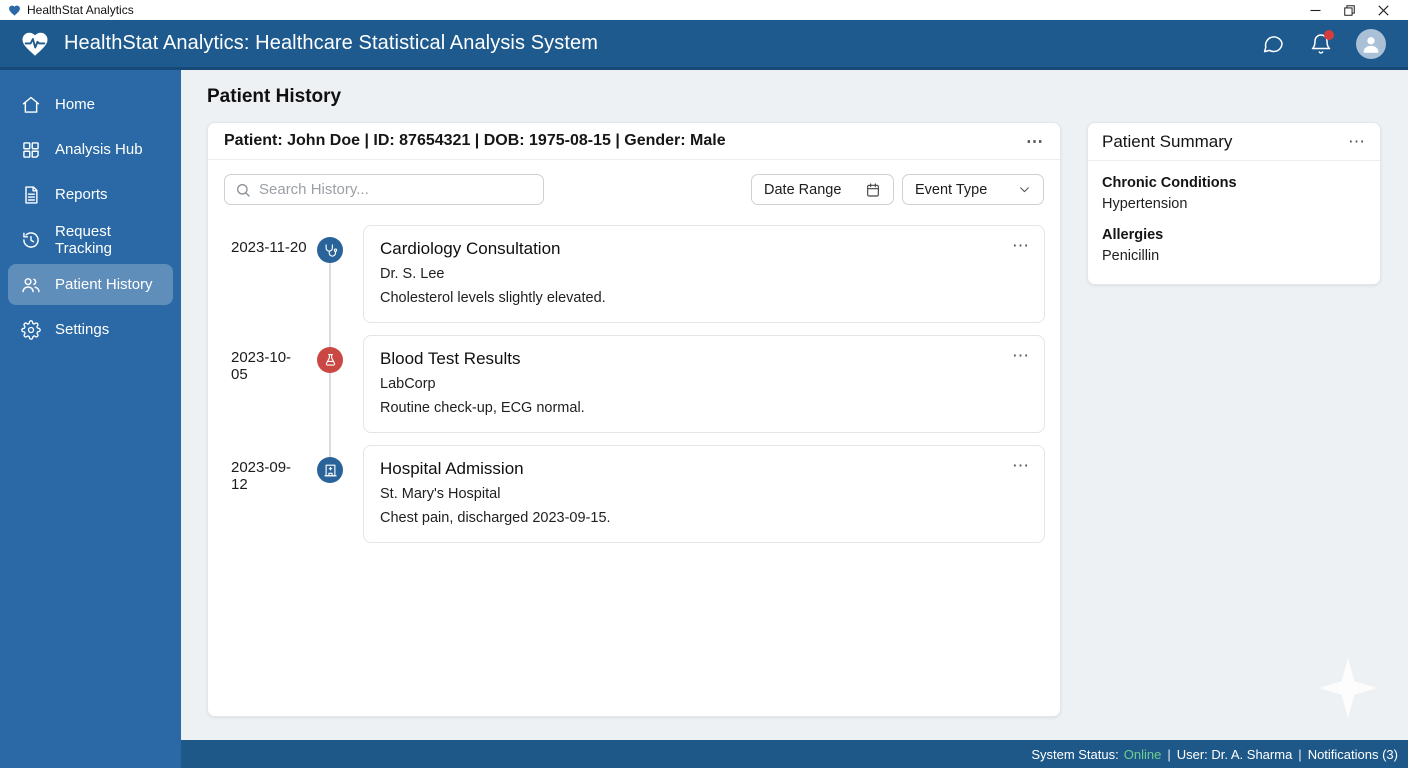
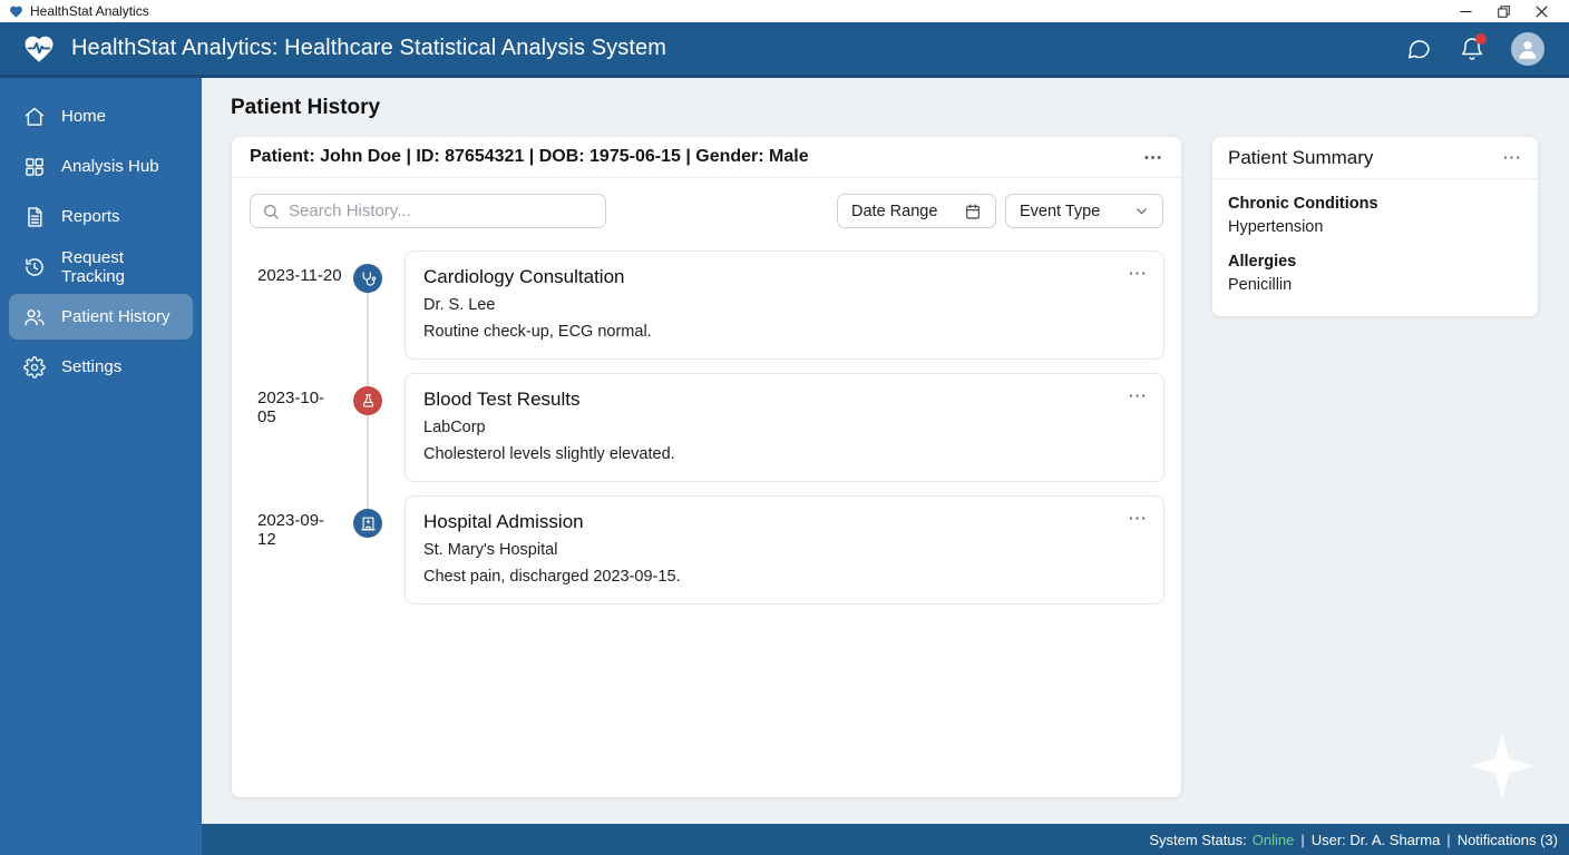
  HealthStat Analytics
  HealthStat Analytics: Healthcare Statistical Analysis System
  Home
  Analysis Hub
  Reports
  Request Tracking
  Patient History
  Settings
  Patient History
- Patient: John Doe | ID: 87654321 | DOB: 1975-08-15 | Gender: Male
+ Patient: John Doe | ID: 87654321 | DOB: 1975-06-15 | Gender: Male
  ⋯
  Search History...
  Date Range
  Event Type
  2023-11-20
  Cardiology Consultation
  Dr. S. Lee
- Cholesterol levels slightly elevated.
+ Routine check-up, ECG normal.
  ⋯
  2023-10-05
  Blood Test Results
  LabCorp
- Routine check-up, ECG normal.
+ Cholesterol levels slightly elevated.
  ⋯
  2023-09-12
  Hospital Admission
  St. Mary's Hospital
  Chest pain, discharged 2023-09-15.
  ⋯
  Patient Summary
  ⋯
  Chronic Conditions
  Hypertension
  Allergies
  Penicillin
  System Status:
  Online
  |
  User: Dr. A. Sharma
  |
  Notifications (3)
